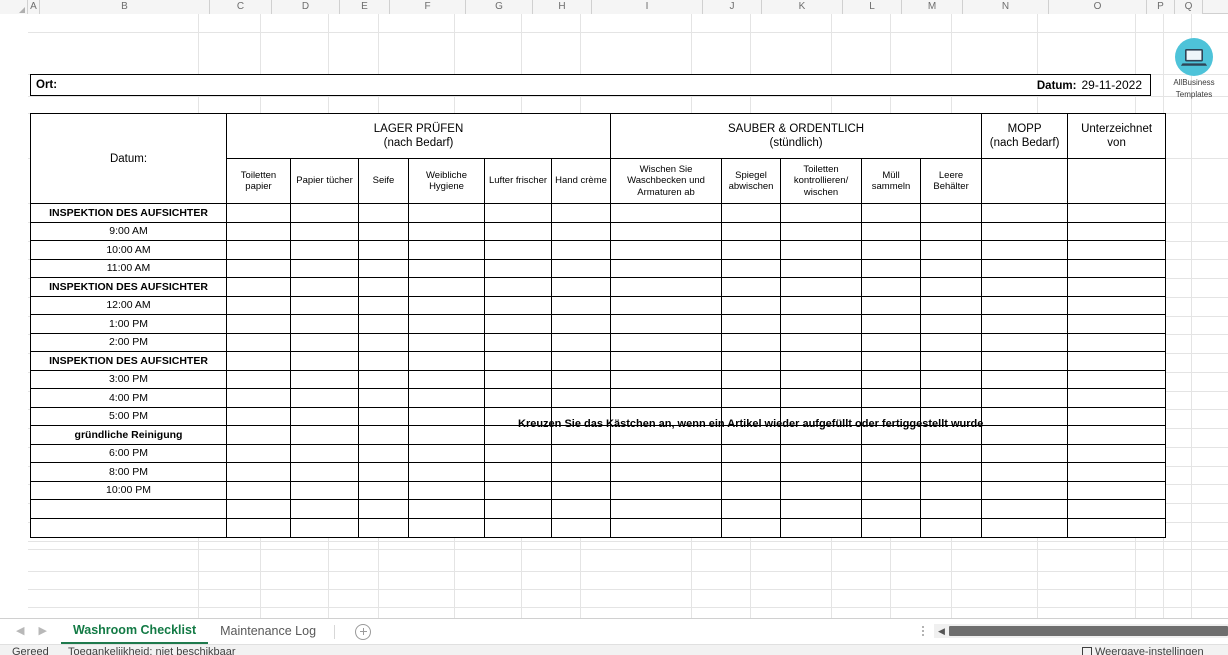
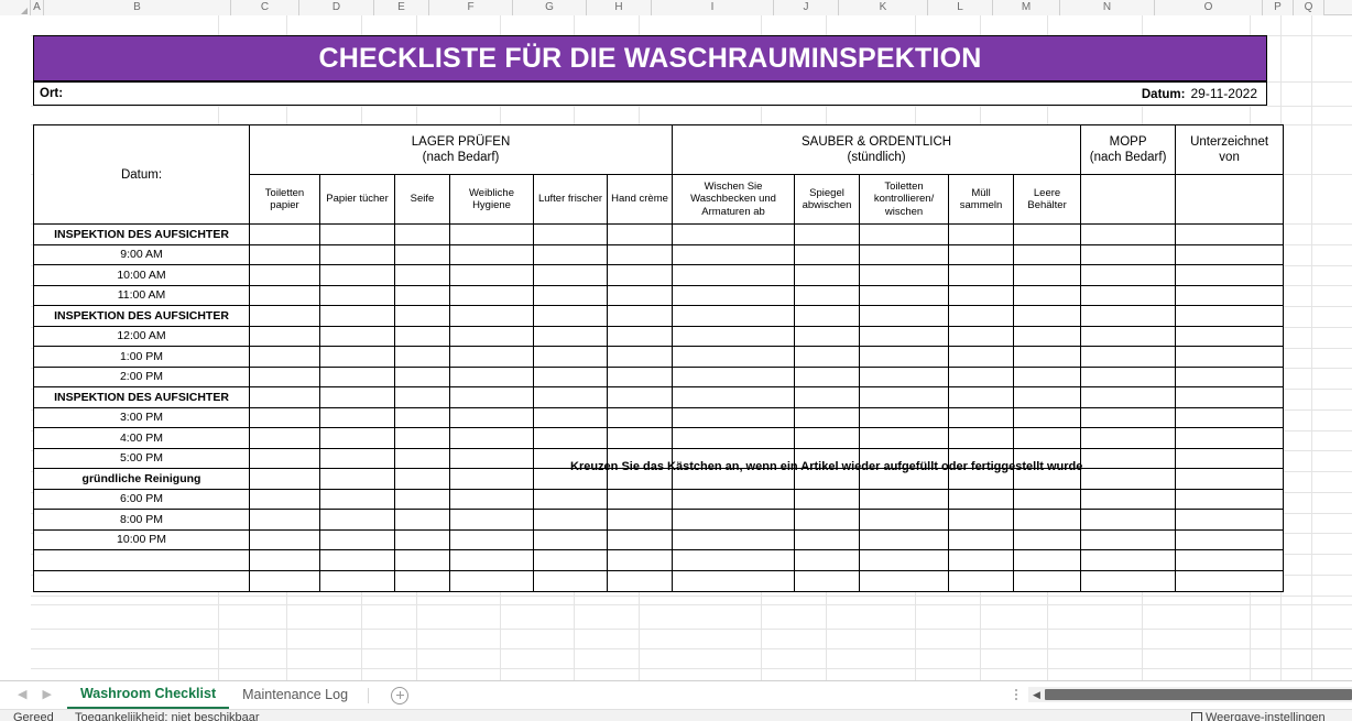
  A
  B
  C
  D
  E
  F
  G
  H
  I
  J
  K
  L
  M
  N
  O
  P
  Q
+ CHECKLISTE FÜR DIE WASCHRAUMINSPEKTION
  Ort:
  Datum:
  29-11-2022
- AllBusiness
- Templates
  Datum:	LAGER PRÜFEN (nach Bedarf)	SAUBER & ORDENTLICH (stündlich)	MOPP (nach Bedarf)	Unterzeichnet von
  Toiletten papier	Papier tücher	Seife	Weibliche Hygiene	Lufter frischer	Hand crème	Wischen Sie Waschbecken und Armaturen ab	Spiegel abwischen	Toiletten kontrollieren/ wischen	Müll sammeln	Leere Behälter
  INSPEKTION DES AUFSICHTER
  9:00 AM
  10:00 AM
  11:00 AM
  INSPEKTION DES AUFSICHTER
  12:00 AM
  1:00 PM
  2:00 PM
  INSPEKTION DES AUFSICHTER
  3:00 PM
  4:00 PM
  5:00 PM
  gründliche Reinigung
  6:00 PM
  8:00 PM
  10:00 PM
  Kreuzen Sie das Kästchen an, wenn ein Artikel wieder aufgefüllt oder fertiggestellt wurde
  ◀
  ▶
  Washroom Checklist
  Maintenance Log
  ◀
  Gereed
  Toegankelijkheid: niet beschikbaar
  Weergave-instellingen
